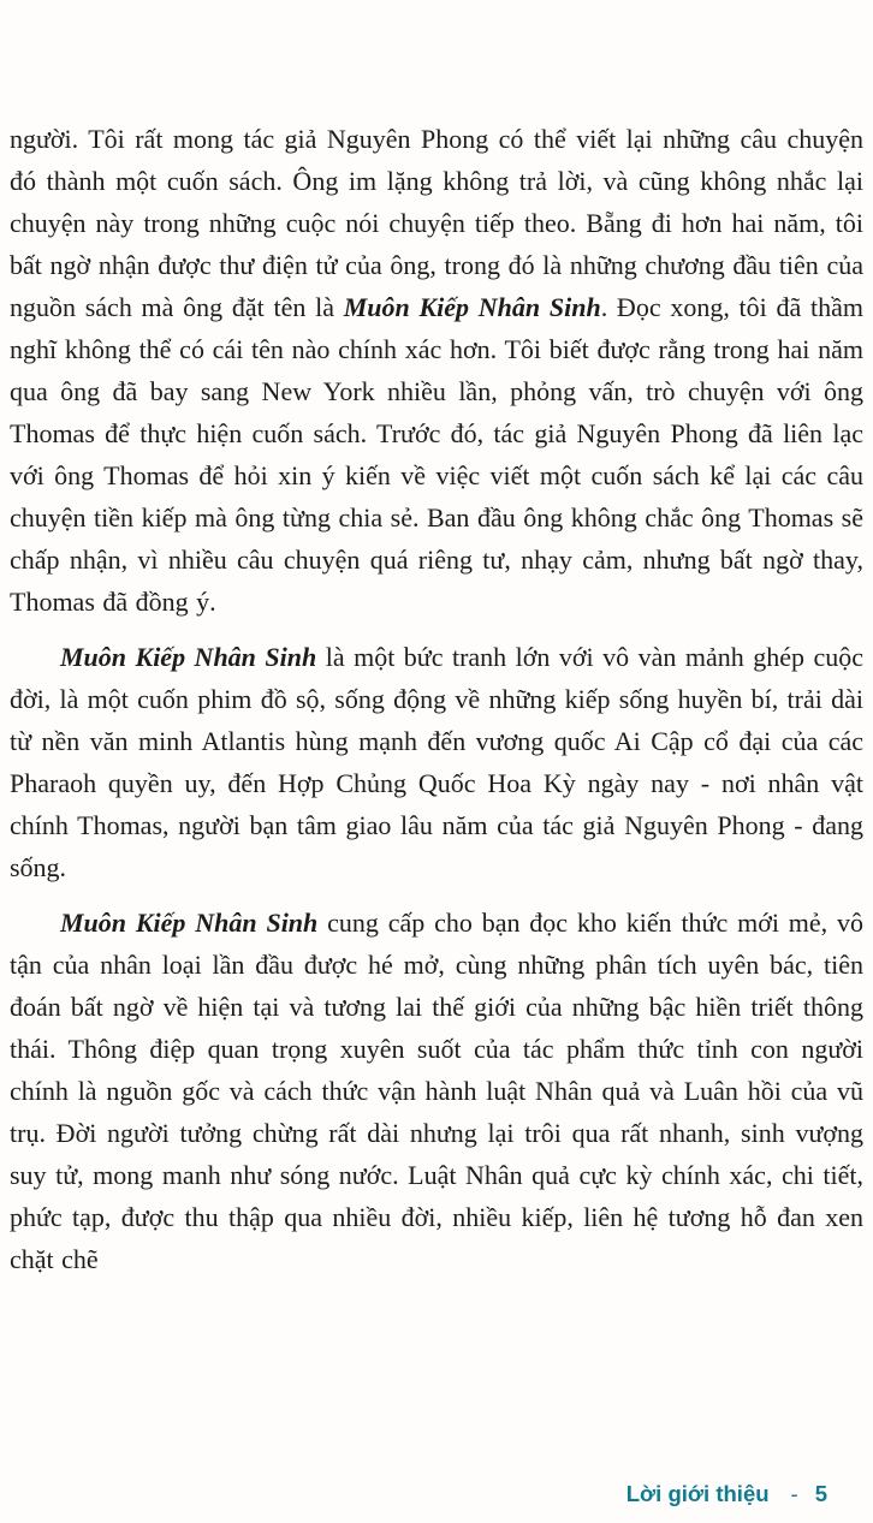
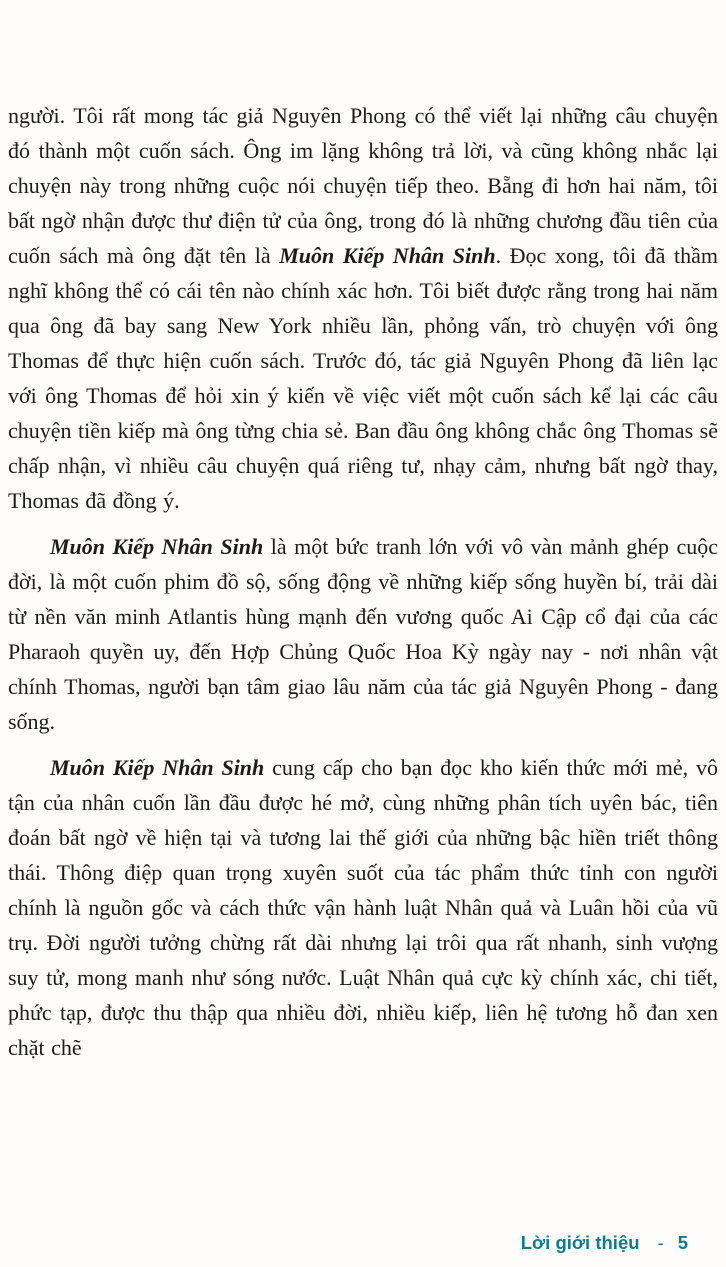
- người. Tôi rất mong tác giả Nguyên Phong có thể viết lại những câu chuyện đó thành một cuốn sách. Ông im lặng không trả lời, và cũng không nhắc lại chuyện này trong những cuộc nói chuyện tiếp theo. Bẵng đi hơn hai năm, tôi bất ngờ nhận được thư điện tử của ông, trong đó là những chương đầu tiên của nguồn sách mà ông đặt tên là Muôn Kiếp Nhân Sinh. Đọc xong, tôi đã thầm nghĩ không thể có cái tên nào chính xác hơn. Tôi biết được rằng trong hai năm qua ông đã bay sang New York nhiều lần, phỏng vấn, trò chuyện với ông Thomas để thực hiện cuốn sách. Trước đó, tác giả Nguyên Phong đã liên lạc với ông Thomas để hỏi xin ý kiến về việc viết một cuốn sách kể lại các câu chuyện tiền kiếp mà ông từng chia sẻ. Ban đầu ông không chắc ông Thomas sẽ chấp nhận, vì nhiều câu chuyện quá riêng tư, nhạy cảm, nhưng bất ngờ thay, Thomas đã đồng ý.
+ người. Tôi rất mong tác giả Nguyên Phong có thể viết lại những câu chuyện đó thành một cuốn sách. Ông im lặng không trả lời, và cũng không nhắc lại chuyện này trong những cuộc nói chuyện tiếp theo. Bẵng đi hơn hai năm, tôi bất ngờ nhận được thư điện tử của ông, trong đó là những chương đầu tiên của cuốn sách mà ông đặt tên là Muôn Kiếp Nhân Sinh. Đọc xong, tôi đã thầm nghĩ không thể có cái tên nào chính xác hơn. Tôi biết được rằng trong hai năm qua ông đã bay sang New York nhiều lần, phỏng vấn, trò chuyện với ông Thomas để thực hiện cuốn sách. Trước đó, tác giả Nguyên Phong đã liên lạc với ông Thomas để hỏi xin ý kiến về việc viết một cuốn sách kể lại các câu chuyện tiền kiếp mà ông từng chia sẻ. Ban đầu ông không chắc ông Thomas sẽ chấp nhận, vì nhiều câu chuyện quá riêng tư, nhạy cảm, nhưng bất ngờ thay, Thomas đã đồng ý.
  Muôn Kiếp Nhân Sinh là một bức tranh lớn với vô vàn mảnh ghép cuộc đời, là một cuốn phim đồ sộ, sống động về những kiếp sống huyền bí, trải dài từ nền văn minh Atlantis hùng mạnh đến vương quốc Ai Cập cổ đại của các Pharaoh quyền uy, đến Hợp Chủng Quốc Hoa Kỳ ngày nay - nơi nhân vật chính Thomas, người bạn tâm giao lâu năm của tác giả Nguyên Phong - đang sống.
- Muôn Kiếp Nhân Sinh cung cấp cho bạn đọc kho kiến thức mới mẻ, vô tận của nhân loại lần đầu được hé mở, cùng những phân tích uyên bác, tiên đoán bất ngờ về hiện tại và tương lai thế giới của những bậc hiền triết thông thái. Thông điệp quan trọng xuyên suốt của tác phẩm thức tỉnh con người chính là nguồn gốc và cách thức vận hành luật Nhân quả và Luân hồi của vũ trụ. Đời người tưởng chừng rất dài nhưng lại trôi qua rất nhanh, sinh vượng suy tử, mong manh như sóng nước. Luật Nhân quả cực kỳ chính xác, chi tiết, phức tạp, được thu thập qua nhiều đời, nhiều kiếp, liên hệ tương hỗ đan xen chặt chẽ
+ Muôn Kiếp Nhân Sinh cung cấp cho bạn đọc kho kiến thức mới mẻ, vô tận của nhân cuốn lần đầu được hé mở, cùng những phân tích uyên bác, tiên đoán bất ngờ về hiện tại và tương lai thế giới của những bậc hiền triết thông thái. Thông điệp quan trọng xuyên suốt của tác phẩm thức tỉnh con người chính là nguồn gốc và cách thức vận hành luật Nhân quả và Luân hồi của vũ trụ. Đời người tưởng chừng rất dài nhưng lại trôi qua rất nhanh, sinh vượng suy tử, mong manh như sóng nước. Luật Nhân quả cực kỳ chính xác, chi tiết, phức tạp, được thu thập qua nhiều đời, nhiều kiếp, liên hệ tương hỗ đan xen chặt chẽ
  Lời giới thiệu - 5
